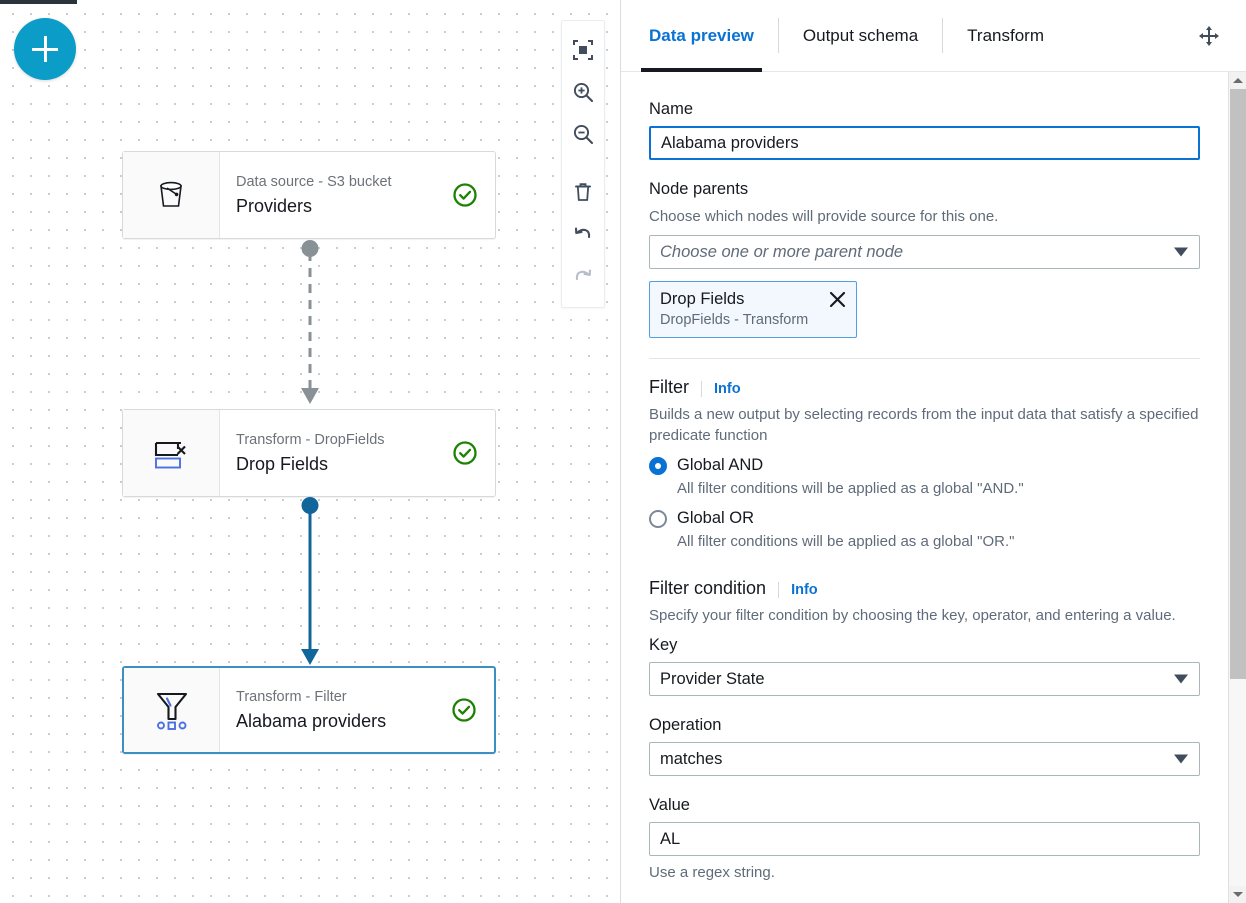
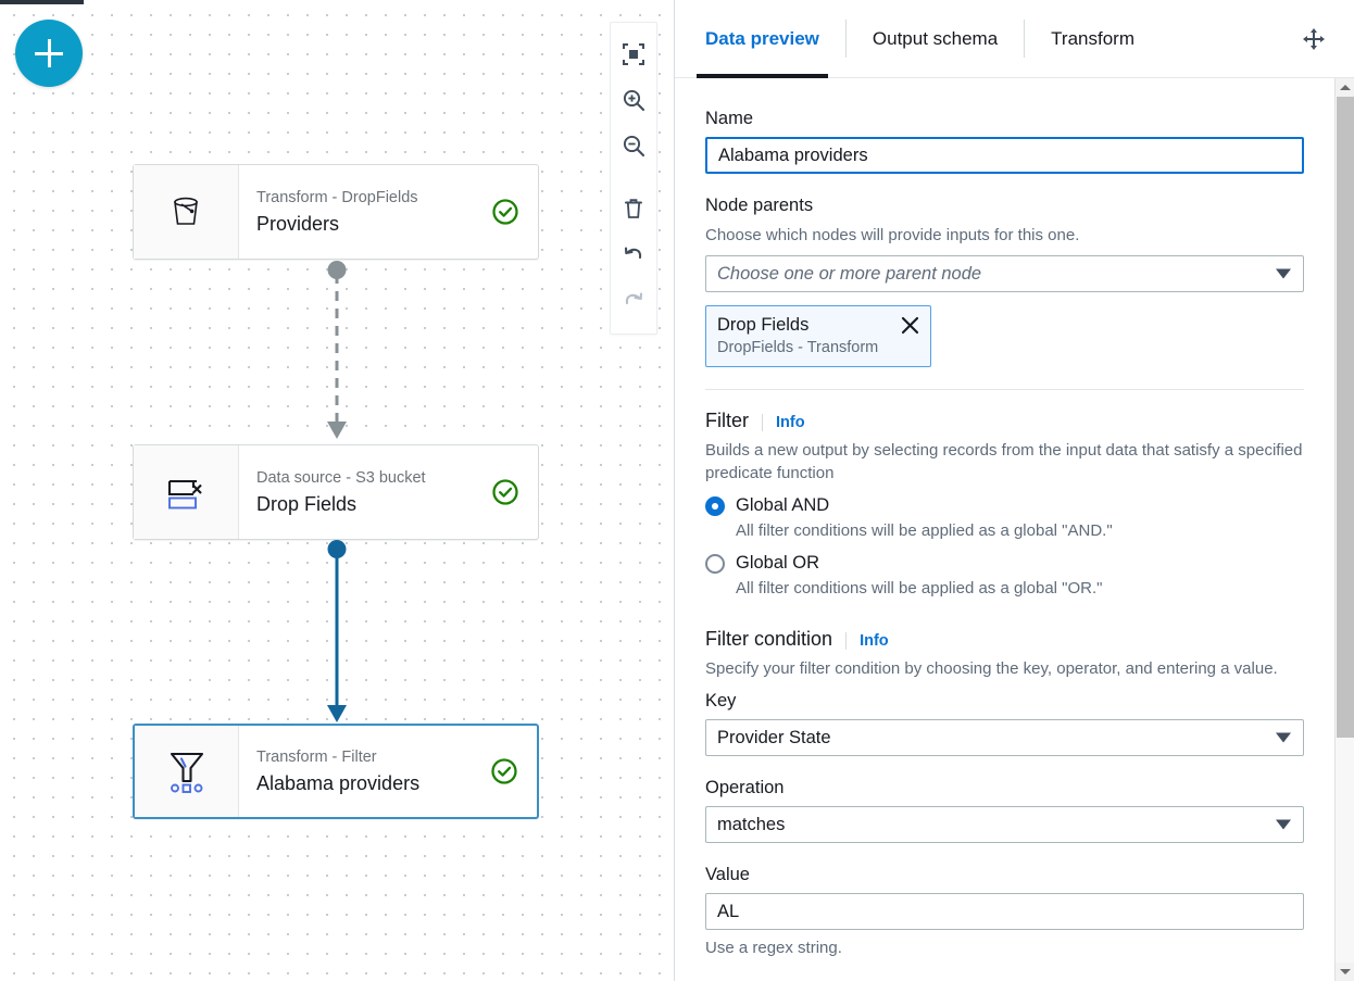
- Data source - S3 bucket
+ Transform - DropFields
  Providers
- Transform - DropFields
+ Data source - S3 bucket
  Drop Fields
  Transform - Filter
  Alabama providers
  Data preview
  Output schema
  Transform
  Name
  Alabama providers
  Node parents
- Choose which nodes will provide source for this one.
+ Choose which nodes will provide inputs for this one.
  Choose one or more parent node
  Drop Fields
  DropFields - Transform
  Filter
  Info
  Builds a new output by selecting records from the input data that satisfy a specified predicate function
  Global AND
  All filter conditions will be applied as a global "AND."
  Global OR
  All filter conditions will be applied as a global "OR."
  Filter condition
  Info
  Specify your filter condition by choosing the key, operator, and entering a value.
  Key
  Provider State
  Operation
  matches
  Value
  AL
  Use a regex string.
